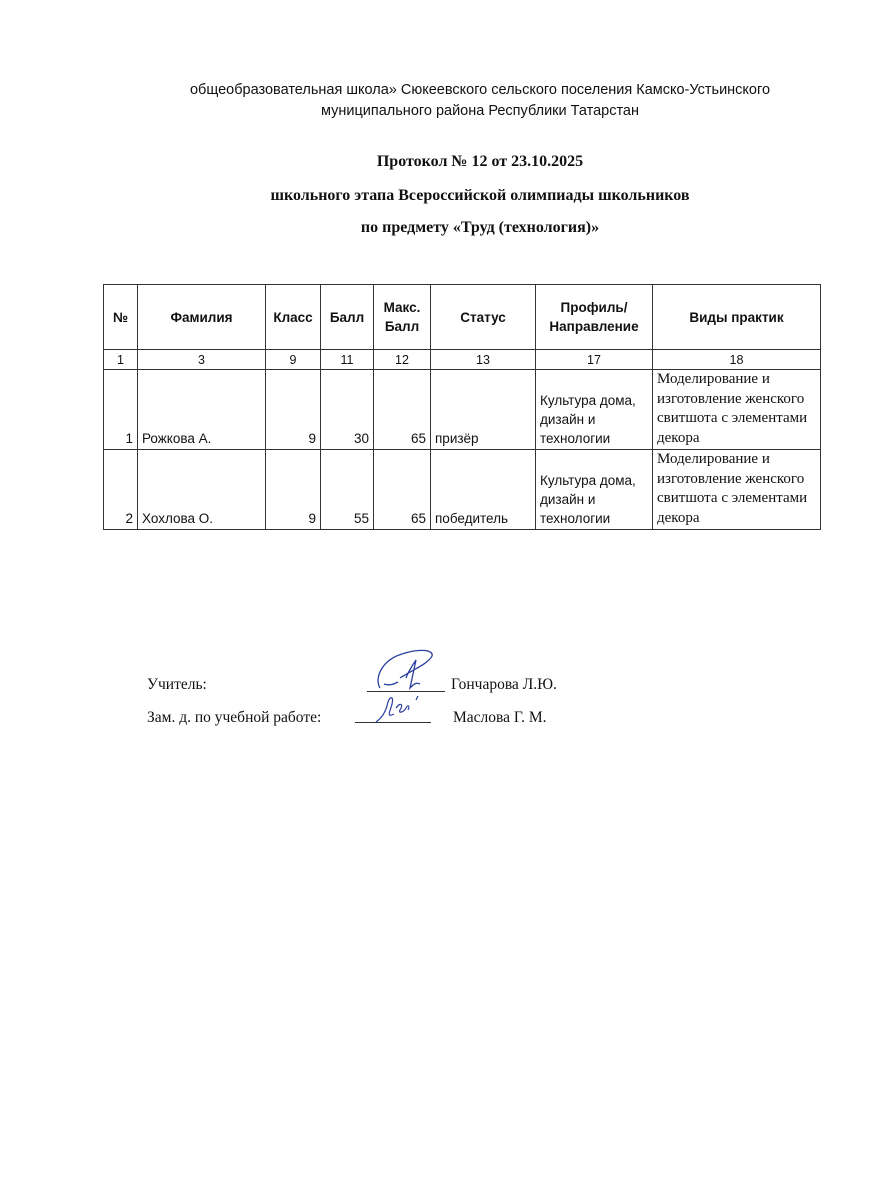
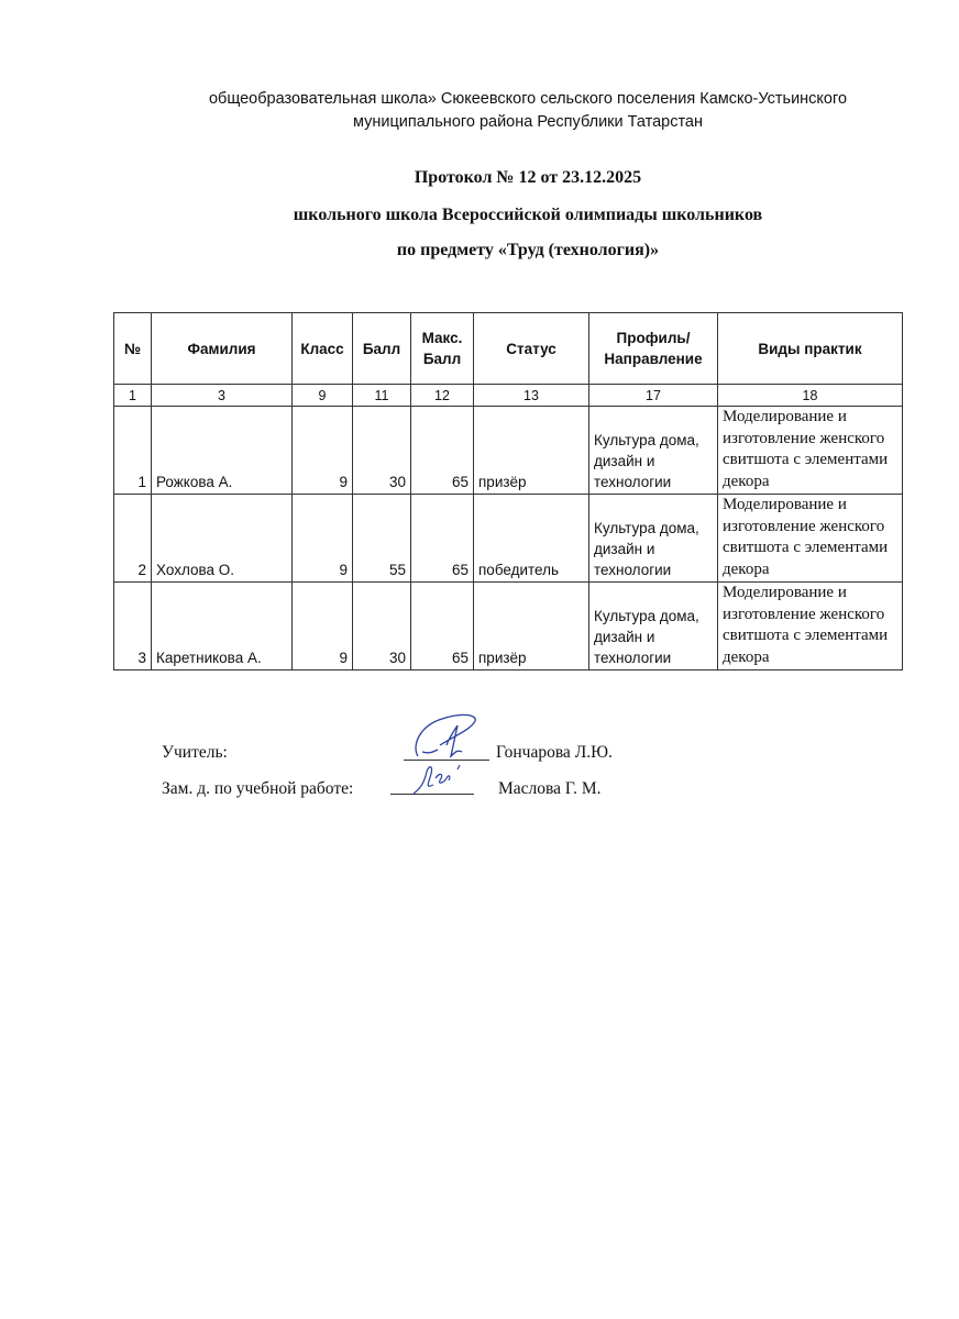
  общеобразовательная школа» Сюкеевского сельского поселения Камско-Устьинского
  муниципального района Республики Татарстан
- Протокол № 12 от 23.10.2025
+ Протокол № 12 от 23.12.2025
- школьного этапа Всероссийской олимпиады школьников
+ школьного школа Всероссийской олимпиады школьников
  по предмету «Труд (технология)»
  №	Фамилия	Класс	Балл	Макс.Балл	Статус	Профиль/Направление	Виды практик
  1	3	9	11	12	13	17	18
  1	Рожкова А.	9	30	65	призёр	Культура дома, дизайн и технологии	Моделирование и изготовление женского свитшота с элементами декора
  2	Хохлова О.	9	55	65	победитель	Культура дома, дизайн и технологии	Моделирование и изготовление женского свитшота с элементами декора
+ 3	Каретникова А.	9	30	65	призёр	Культура дома, дизайн и технологии	Моделирование и изготовление женского свитшота с элементами декора
  Учитель:
  Гончарова Л.Ю.
  Зам. д. по учебной работе:
  Маслова Г. М.
